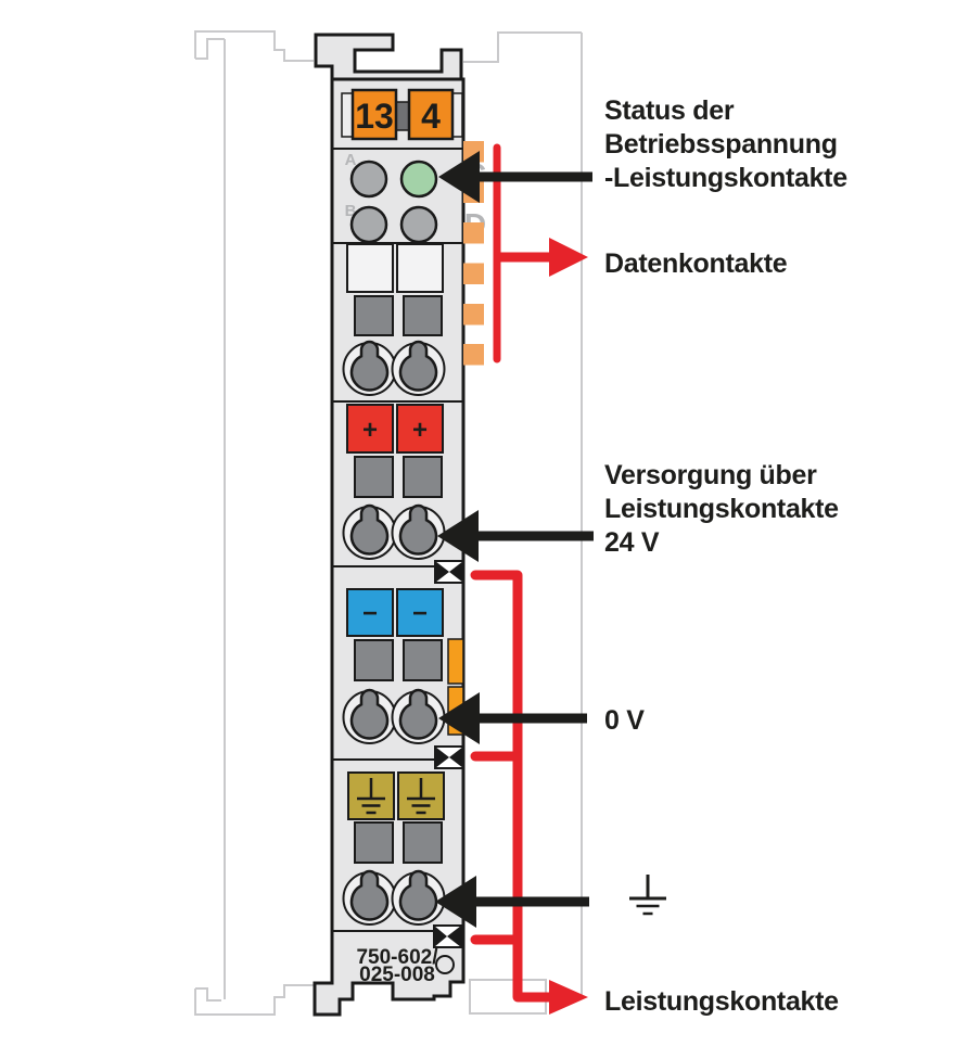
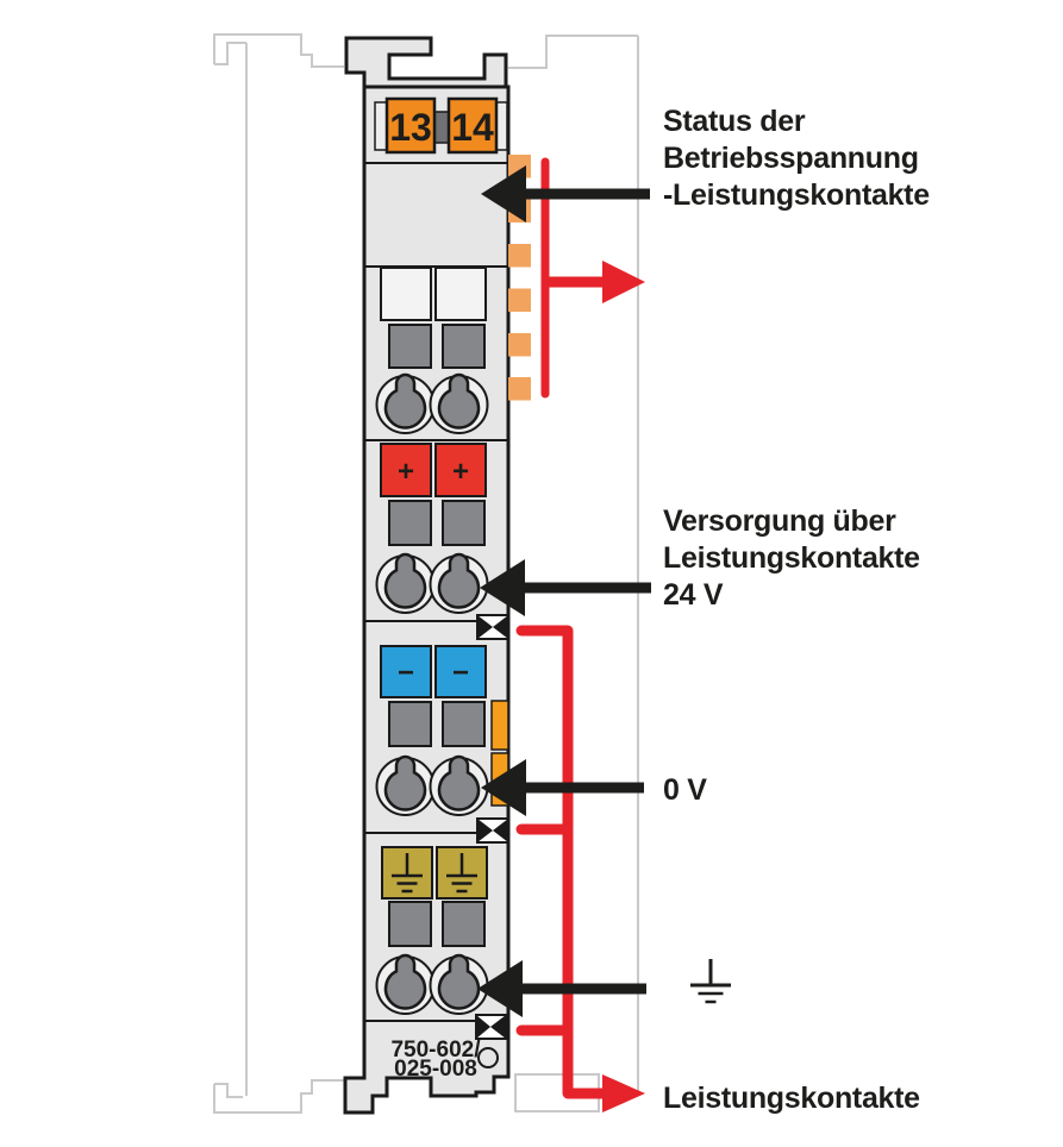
  13
- 4
+ 14
- A
- B
  +
  +
  −
  −
  750-602/
  025-008
  Status der
  Betriebsspannung
  -Leistungskontakte
- Datenkontakte
  Versorgung über
  Leistungskontakte
  24 V
  0 V
  Leistungskontakte
